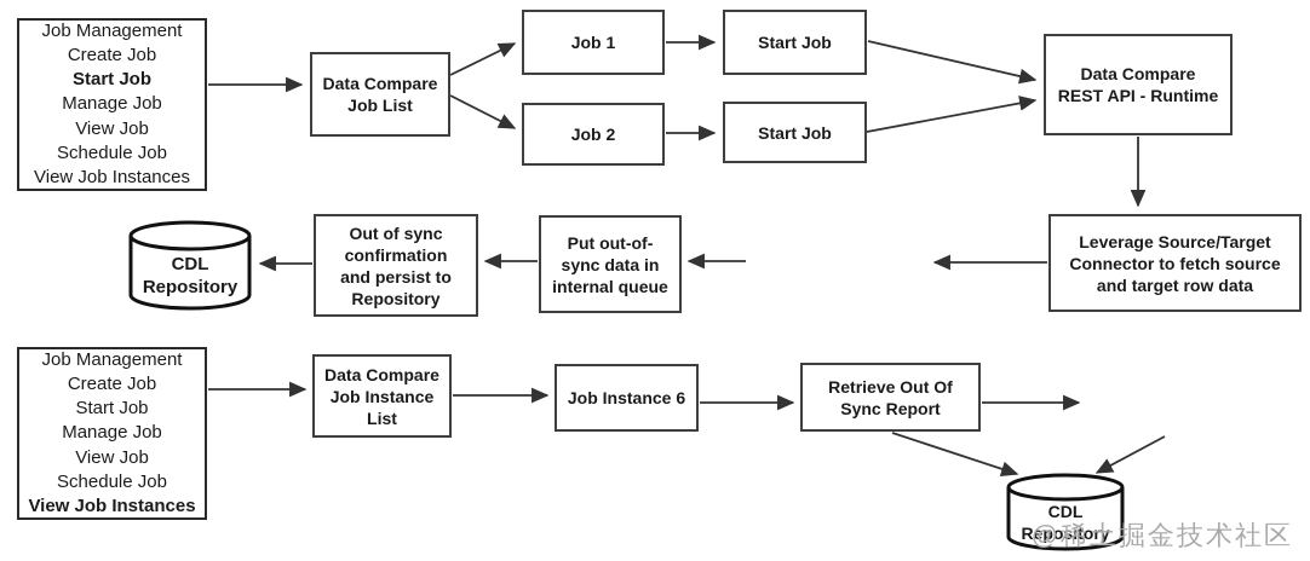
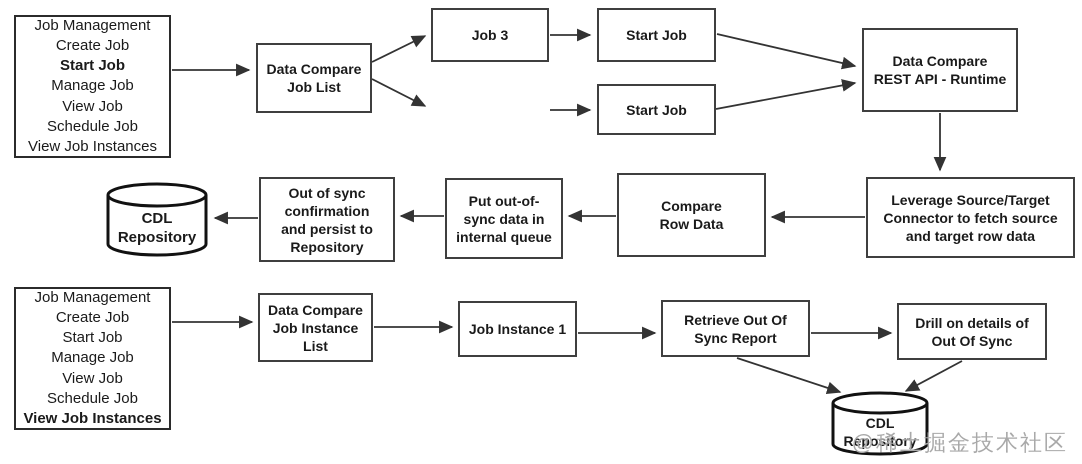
  Job Management
  Create Job
  Start Job
  Manage Job
  View Job
  Schedule Job
  View Job Instances
  Data Compare
  Job List
- Job 1
+ Job 3
- Job 2
  Start Job
  Start Job
  Data Compare
  REST API - Runtime
  Leverage Source/Target
  Connector to fetch source
  and target row data
+ Compare
+ Row Data
  Put out-of-
  sync data in
  internal queue
  Out of sync
  confirmation
  and persist to
  Repository
  CDL
  Repository
  Job Management
  Create Job
  Start Job
  Manage Job
  View Job
  Schedule Job
  View Job Instances
  Data Compare
  Job Instance
  List
- Job Instance 6
+ Job Instance 1
  Retrieve Out Of
  Sync Report
+ Drill on details of
+ Out Of Sync
  CDL
  Repository
  @稀土掘金技术社区
